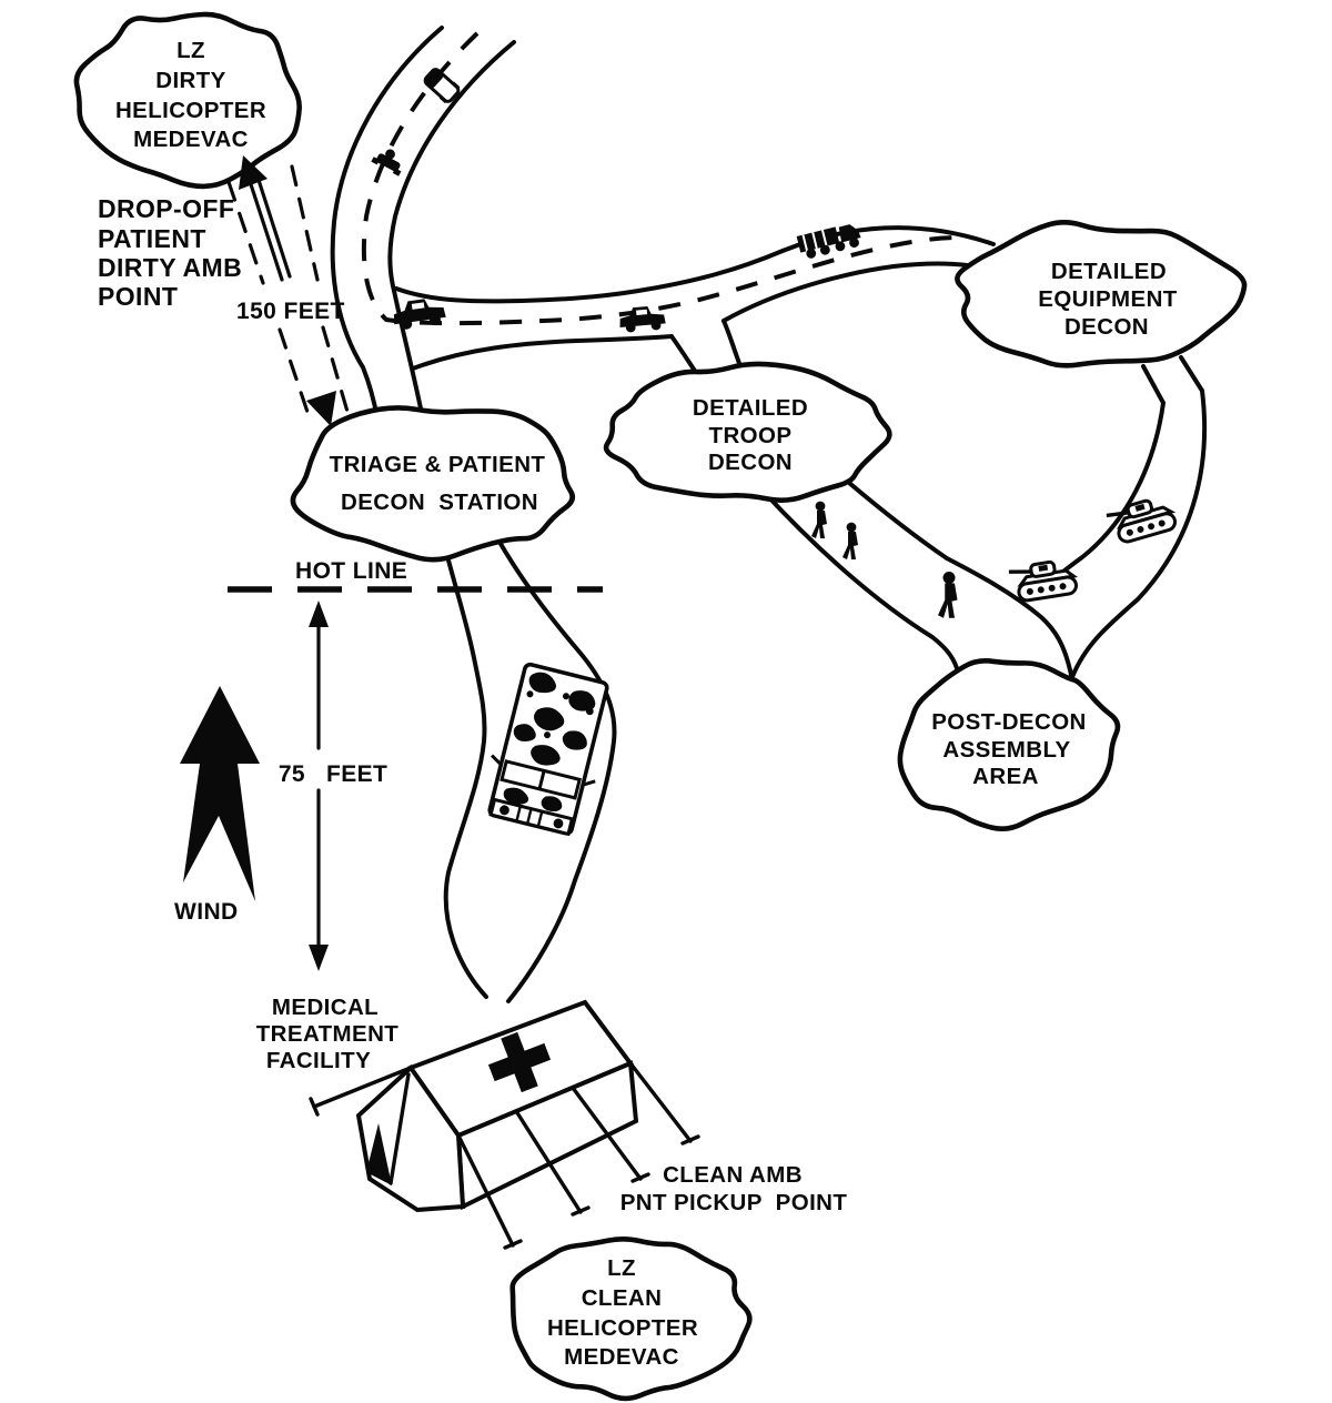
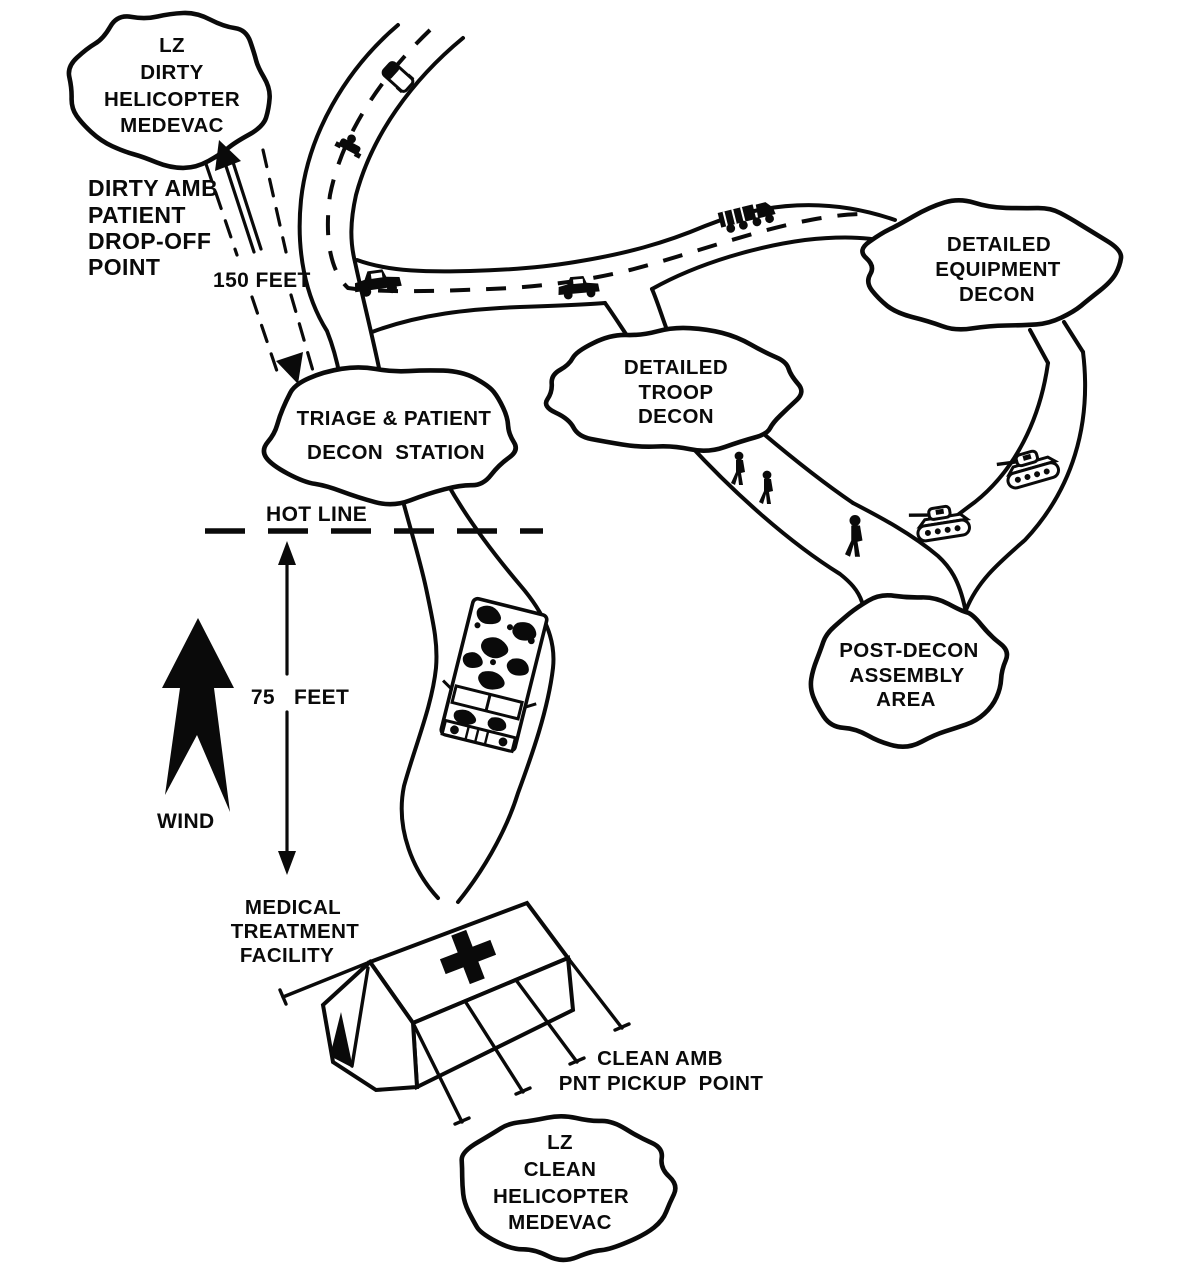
  LZ
  DIRTY
  HELICOPTER
  MEDEVAC
- DROP-OFF
+ DIRTY AMB
  PATIENT
- DIRTY AMB
+ DROP-OFF
  POINT
  150 FEET
  TRIAGE & PATIENT
  DECON STATION
  HOT LINE
  DETAILED
  TROOP
  DECON
  DETAILED
  EQUIPMENT
  DECON
  POST-DECON
  ASSEMBLY
  AREA
  75
  FEET
  WIND
  MEDICAL
  TREATMENT
  FACILITY
  CLEAN AMB
  PNT PICKUP POINT
  LZ
  CLEAN
  HELICOPTER
  MEDEVAC
